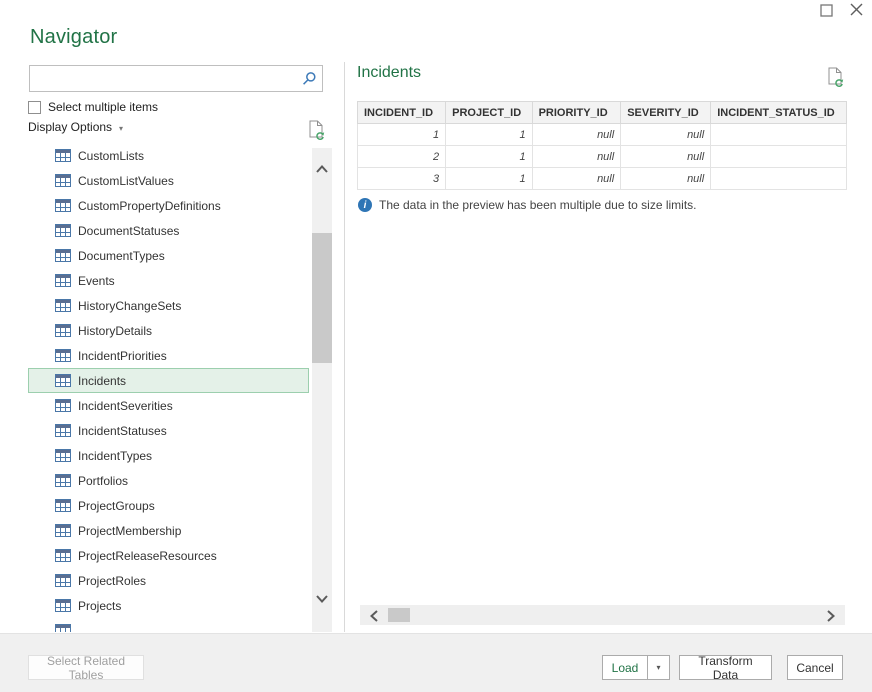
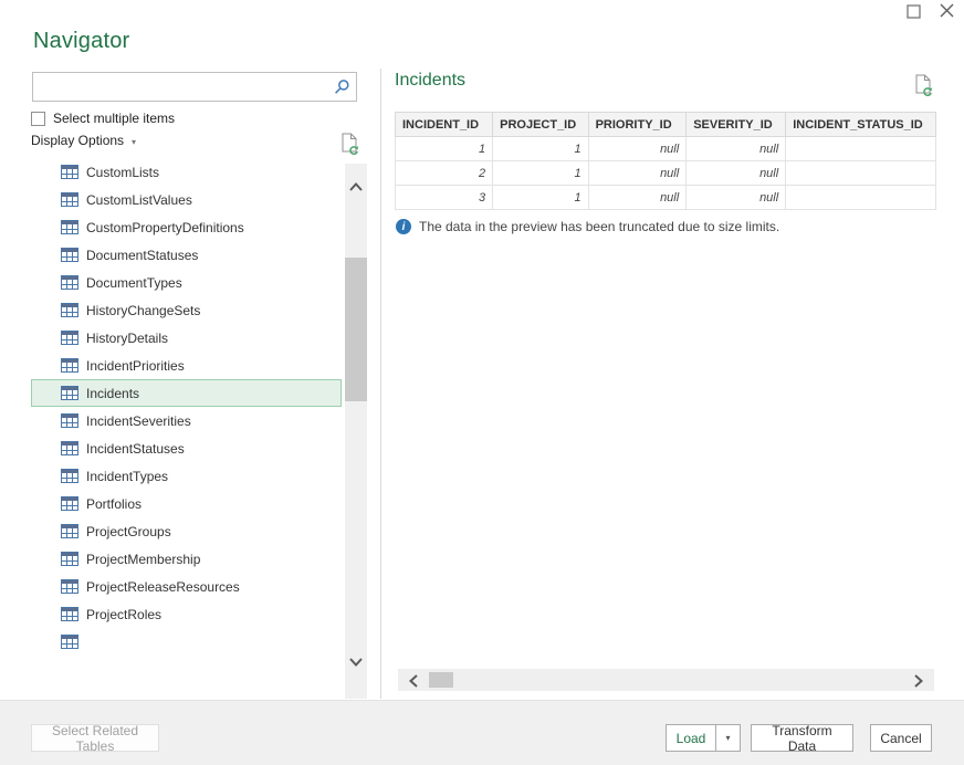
  Navigator
  Select multiple items
  Display Options
  ▾
  CustomLists
  CustomListValues
  CustomPropertyDefinitions
  DocumentStatuses
  DocumentTypes
- Events
  HistoryChangeSets
  HistoryDetails
  IncidentPriorities
  Incidents
  IncidentSeverities
  IncidentStatuses
  IncidentTypes
  Portfolios
  ProjectGroups
  ProjectMembership
  ProjectReleaseResources
  ProjectRoles
- Projects
  Incidents
  INCIDENT_ID	PROJECT_ID	PRIORITY_ID	SEVERITY_ID	INCIDENT_STATUS_ID
  1	1	null	null
  2	1	null	null
  3	1	null	null
  i
- The data in the preview has been multiple due to size limits.
+ The data in the preview has been truncated due to size limits.
  Select Related Tables
  Load
  ▾
  Transform Data
  Cancel
